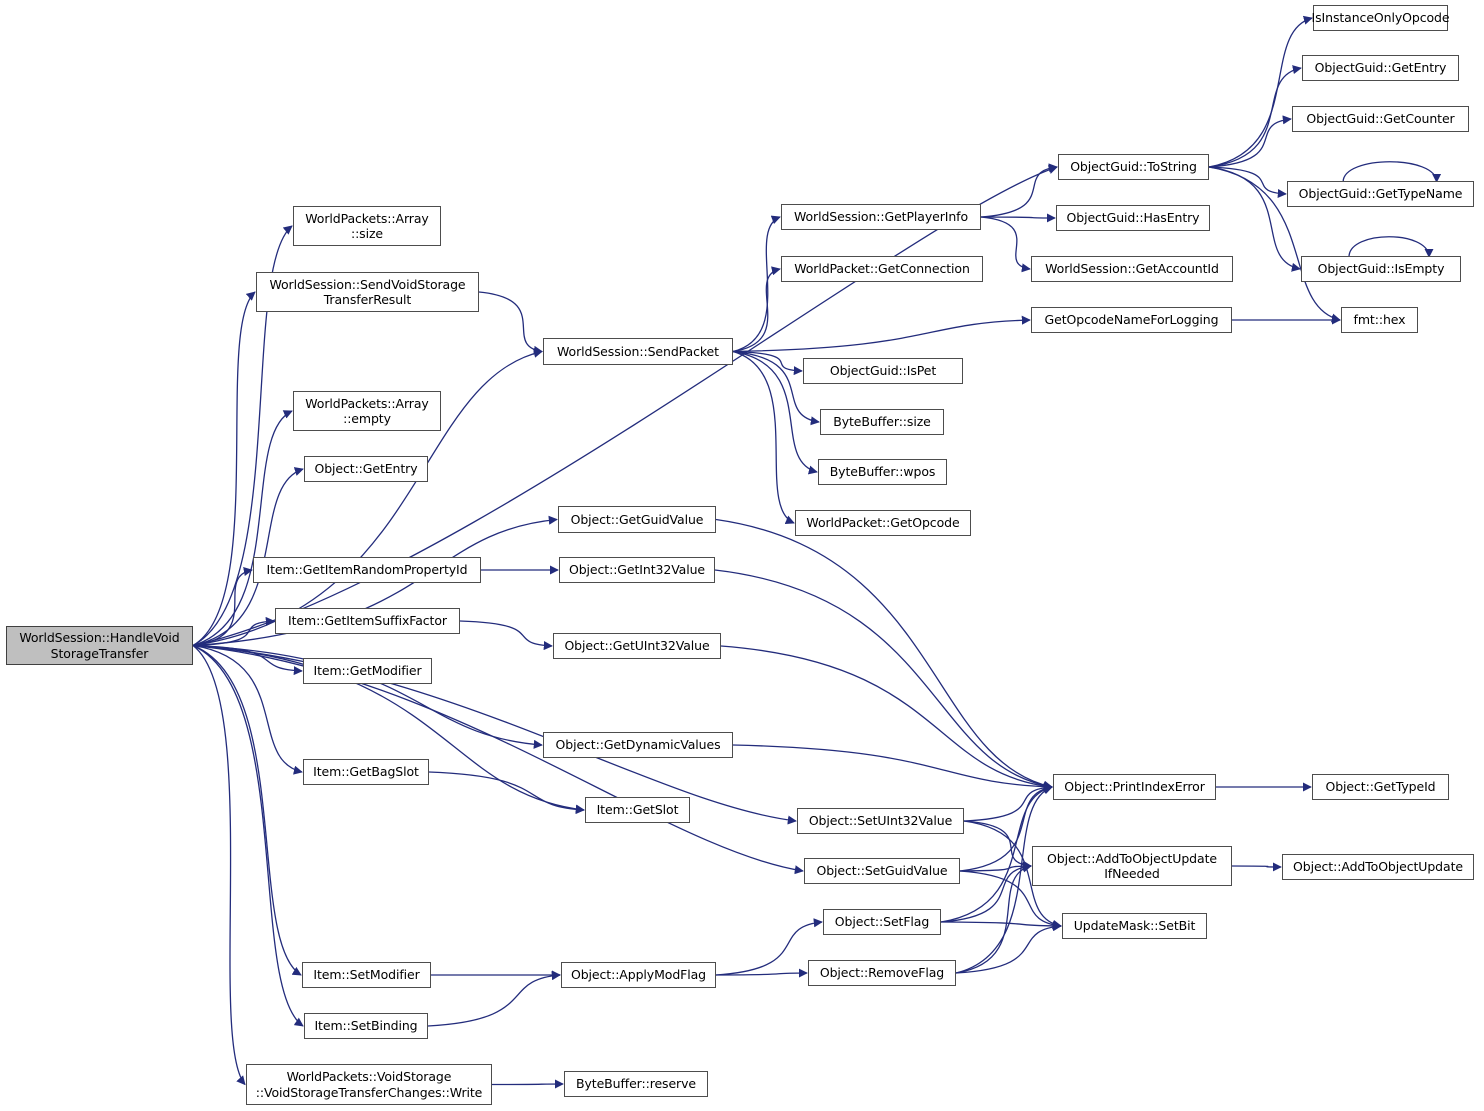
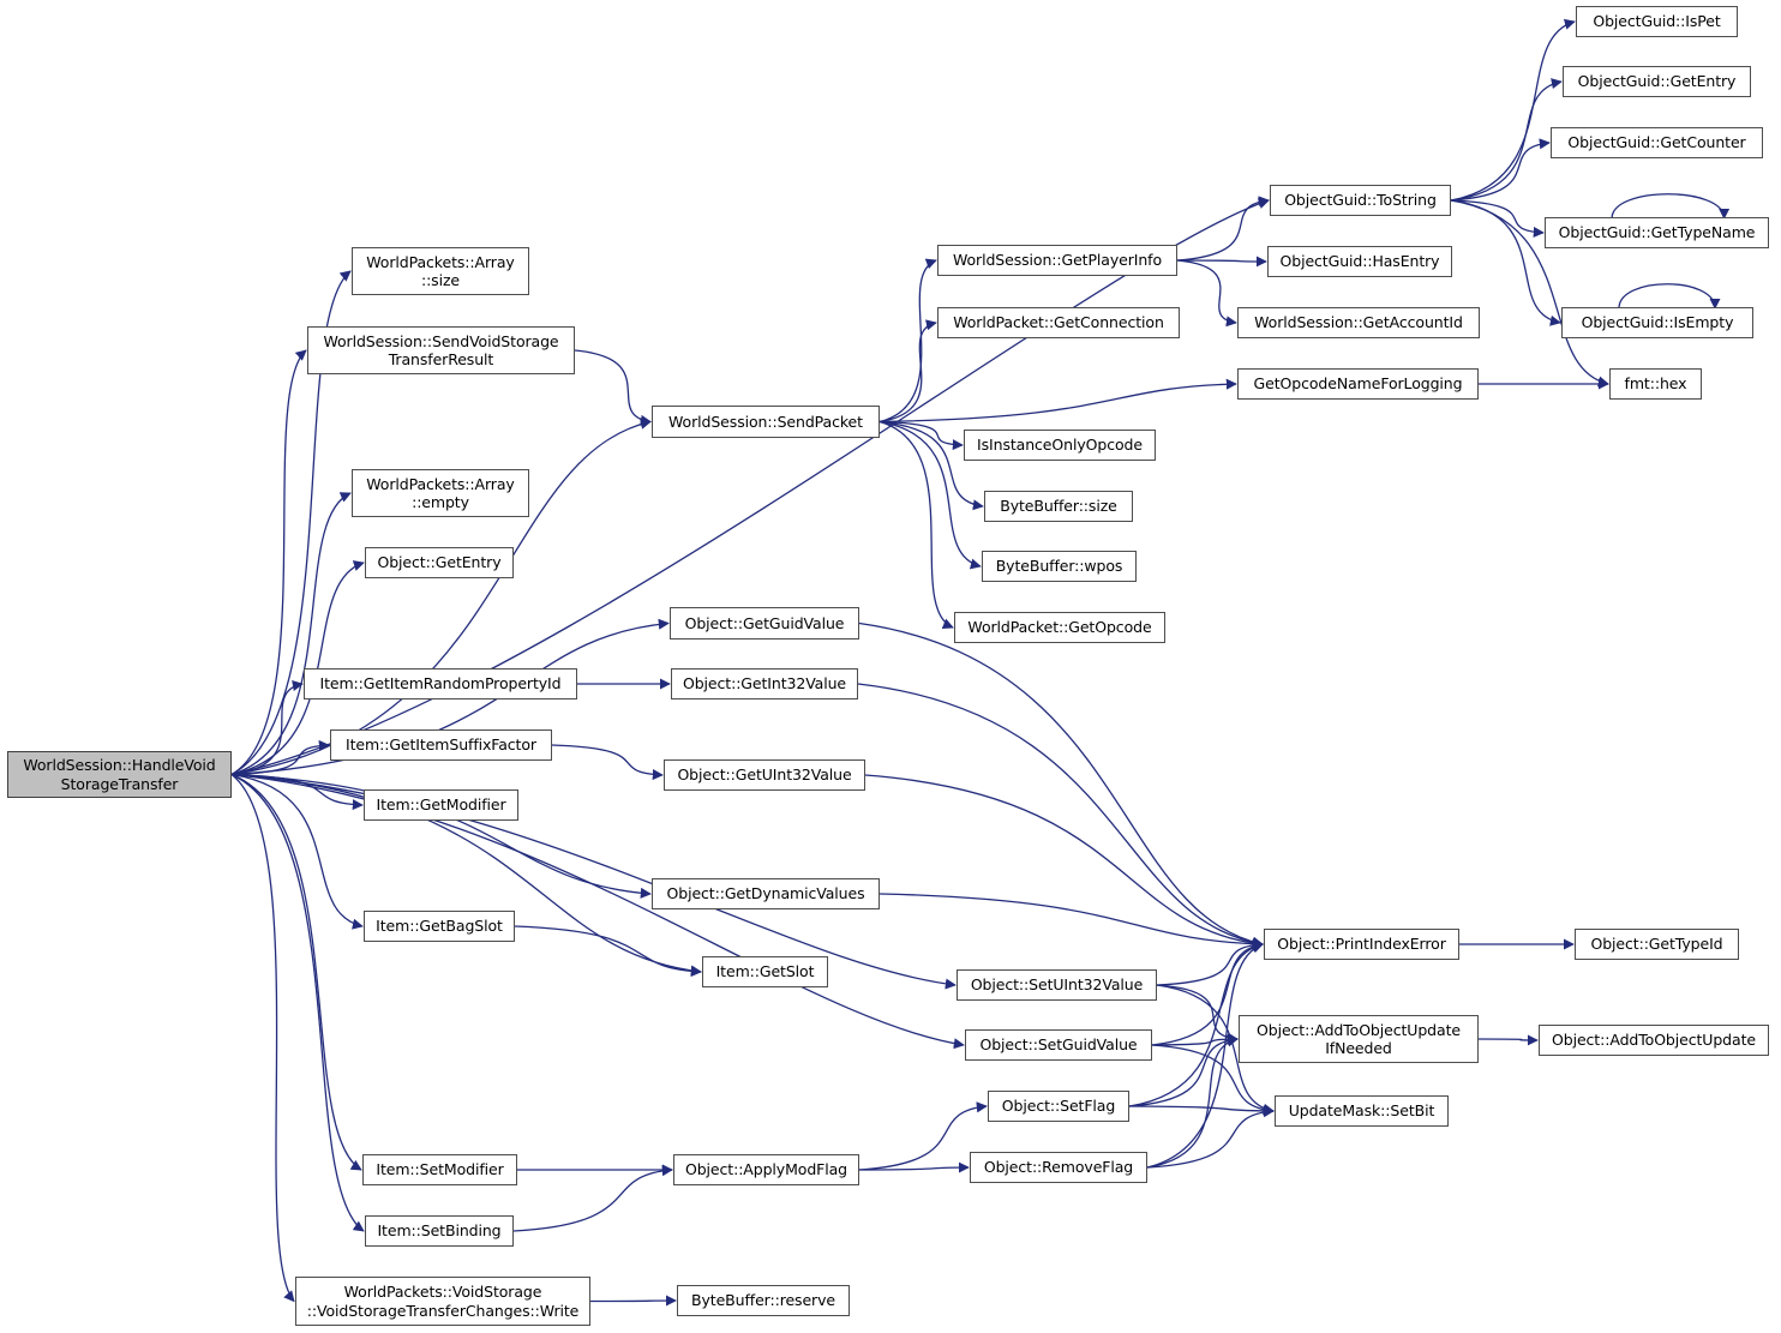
  WorldSession::HandleVoid
  StorageTransfer
  WorldPackets::Array
  ::size
  WorldSession::SendVoidStorage
  TransferResult
  WorldPackets::Array
  ::empty
  Object::GetEntry
  Item::GetItemRandomPropertyId
  Item::GetItemSuffixFactor
  Item::GetModifier
  Item::GetBagSlot
  Item::SetModifier
  Item::SetBinding
  WorldPackets::VoidStorage
  ::VoidStorageTransferChanges::Write
  WorldSession::SendPacket
  Object::GetGuidValue
  Object::GetInt32Value
  Object::GetUInt32Value
  Object::GetDynamicValues
  Item::GetSlot
  Object::SetUInt32Value
  Object::SetGuidValue
  Object::SetFlag
  Object::ApplyModFlag
  Object::RemoveFlag
  ByteBuffer::reserve
  WorldSession::GetPlayerInfo
  WorldPacket::GetConnection
- ObjectGuid::IsPet
+ IsInstanceOnlyOpcode
  ByteBuffer::size
  ByteBuffer::wpos
  WorldPacket::GetOpcode
  ObjectGuid::ToString
  ObjectGuid::HasEntry
  WorldSession::GetAccountId
  GetOpcodeNameForLogging
  Object::PrintIndexError
  Object::AddToObjectUpdate
  IfNeeded
  UpdateMask::SetBit
- IsInstanceOnlyOpcode
+ ObjectGuid::IsPet
  ObjectGuid::GetEntry
  ObjectGuid::GetCounter
  ObjectGuid::GetTypeName
  ObjectGuid::IsEmpty
  fmt::hex
  Object::GetTypeId
  Object::AddToObjectUpdate
